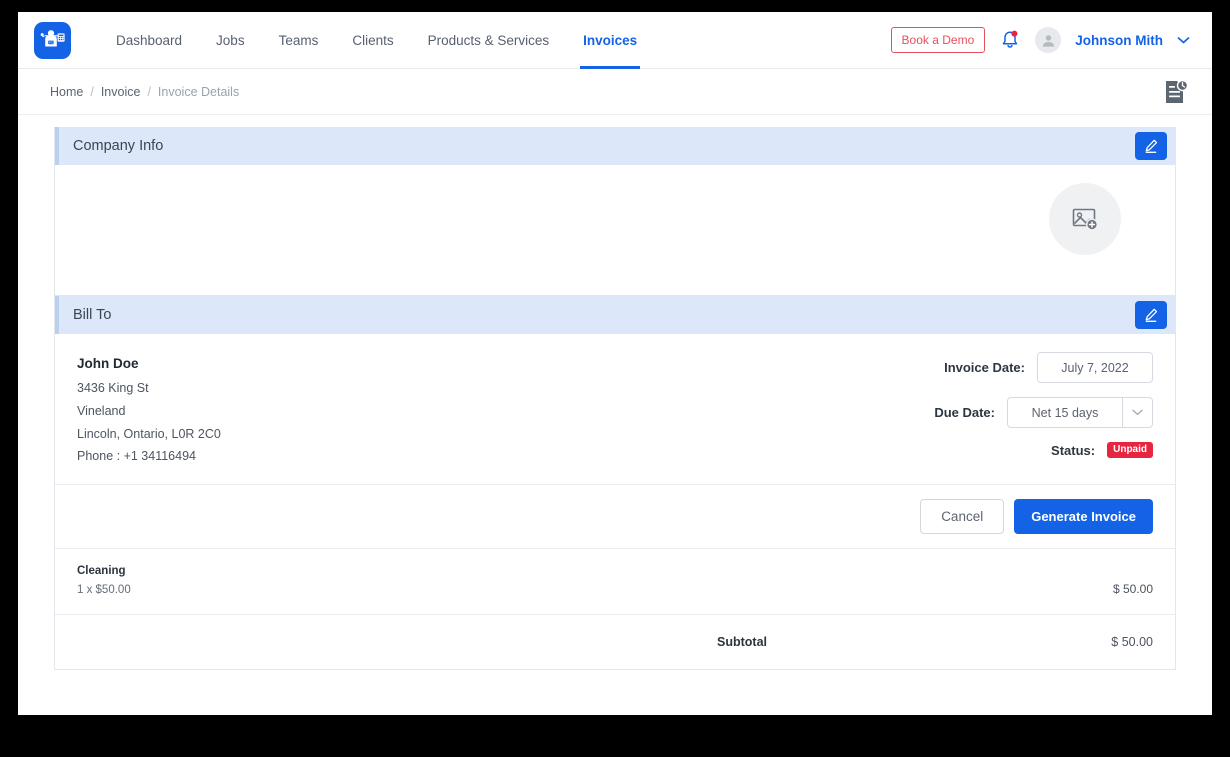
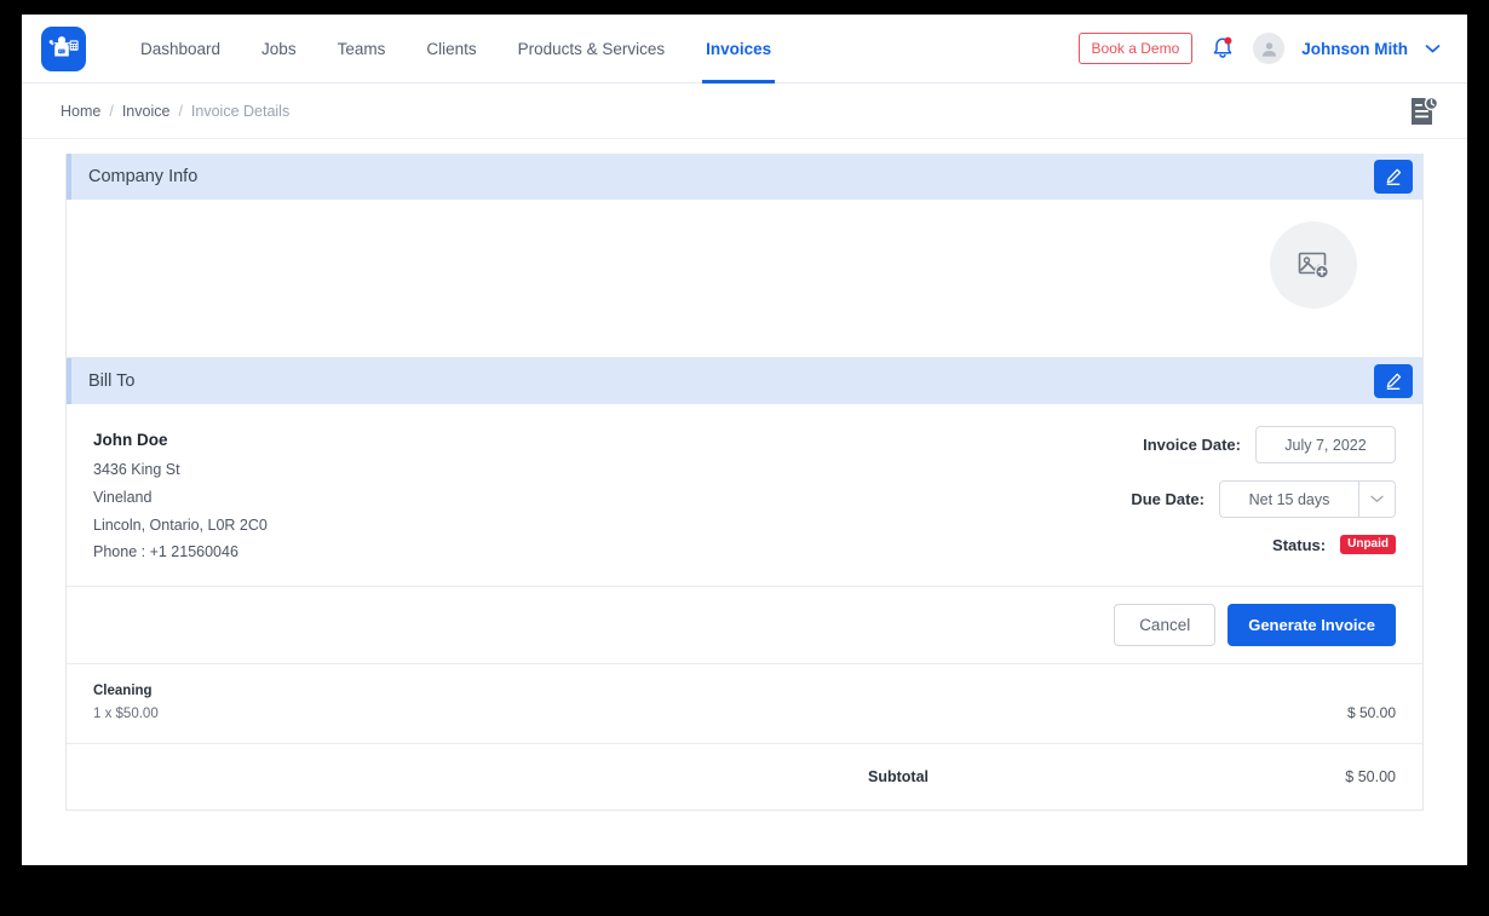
  Dashboard
  Jobs
  Teams
  Clients
  Products & Services
  Invoices
  Book a Demo
  Johnson Mith
  Home
  /
  Invoice
  /
  Invoice Details
  Company Info
  Bill To
  John Doe
  3436 King St
  Vineland
  Lincoln, Ontario, L0R 2C0
- Phone : +1 34116494
+ Phone : +1 21560046
  Invoice Date:
  July 7, 2022
  Due Date:
  Net 15 days
  Status:
  Unpaid
  Cancel
  Generate Invoice
  Cleaning
  1 x $50.00
  $ 50.00
  Subtotal
  $ 50.00
